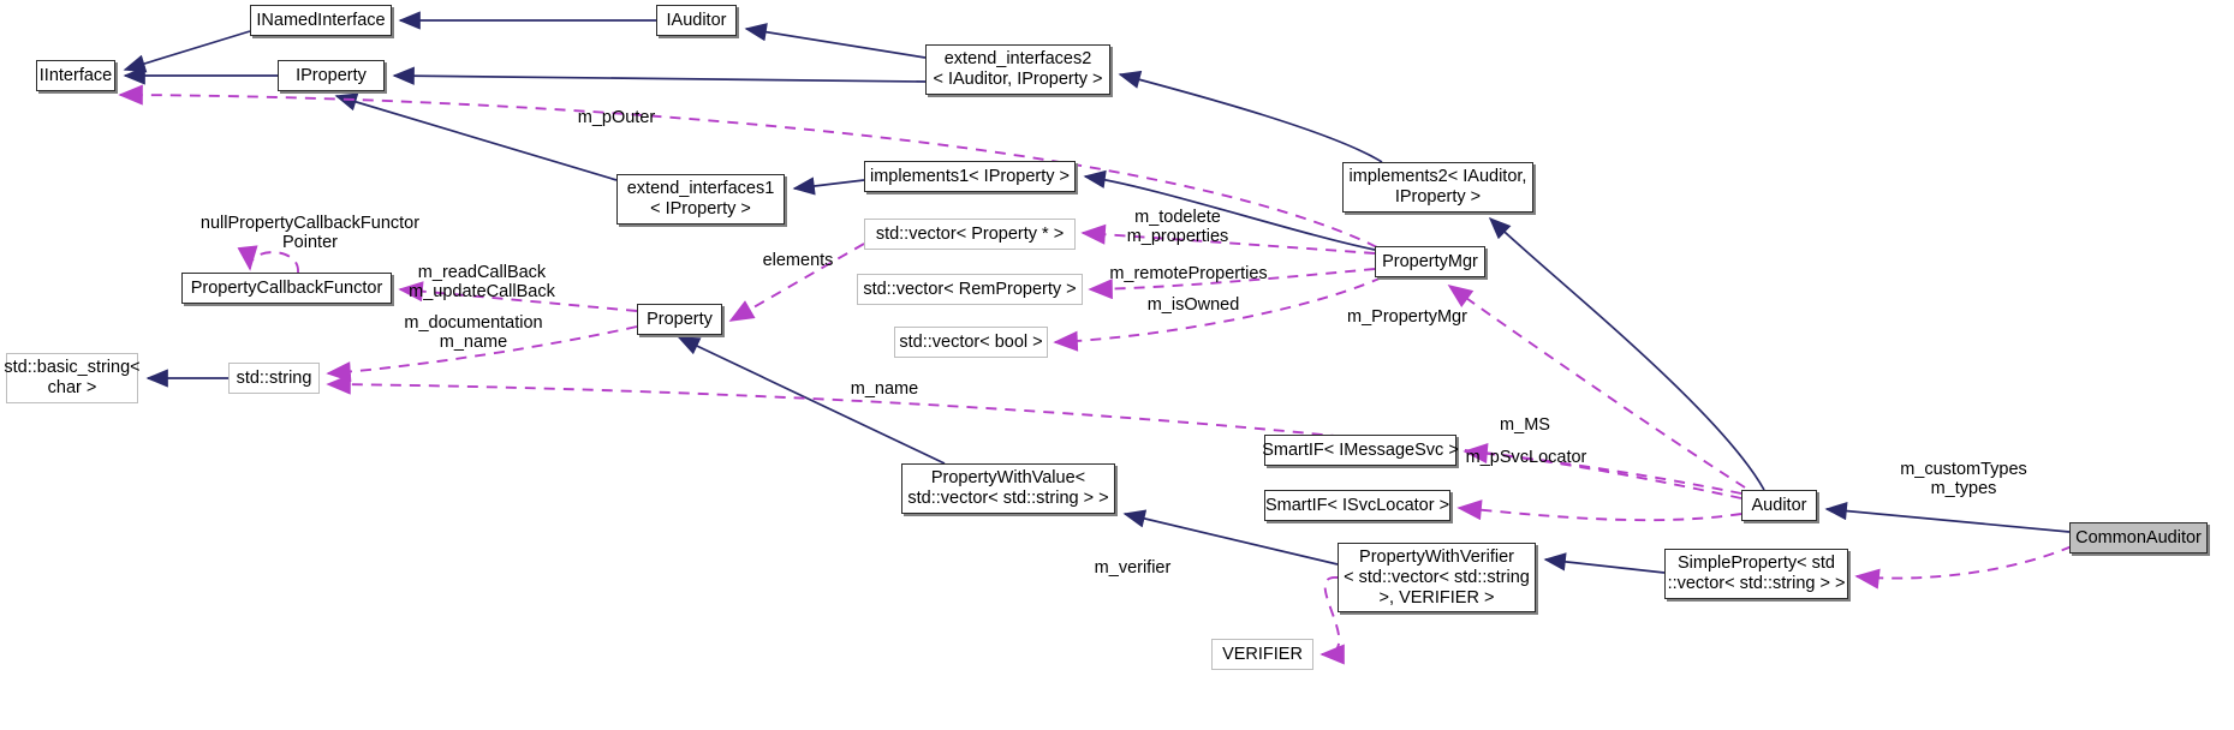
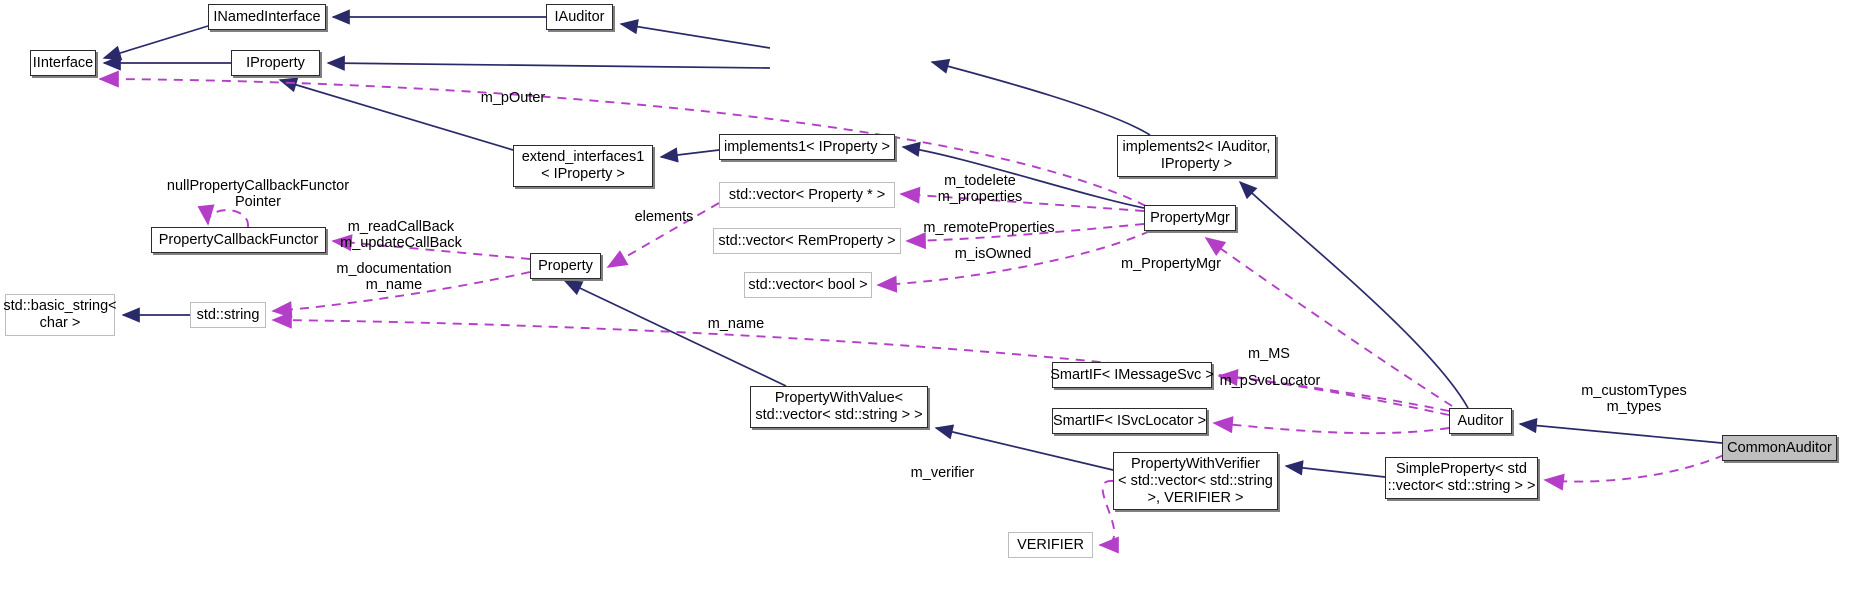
  IInterface
  INamedInterface
  IProperty
  IAuditor
- extend_interfaces2
- < IAuditor, IProperty >
  implements2< IAuditor,
  IProperty >
  extend_interfaces1
  < IProperty >
  implements1< IProperty >
  std::vector< Property * >
  std::vector< RemProperty >
  std::vector< bool >
  PropertyMgr
  PropertyCallbackFunctor
  Property
  std::basic_string<
  char >
  std::string
  PropertyWithValue<
  std::vector< std::string > >
  SmartIF< IMessageSvc >
  SmartIF< ISvcLocator >
  Auditor
  CommonAuditor
  SimpleProperty< std
  ::vector< std::string > >
  PropertyWithVerifier
  < std::vector< std::string
  >, VERIFIER >
  VERIFIER
  m_pOuter
  m_todelete
  m_properties
  elements
  m_remoteProperties
  m_isOwned
  nullPropertyCallbackFunctor
  Pointer
  m_readCallBack
  m_updateCallBack
  m_documentation
  m_name
  m_name
  m_PropertyMgr
  m_MS
  m_pSvcLocator
  m_customTypes
  m_types
  m_verifier
